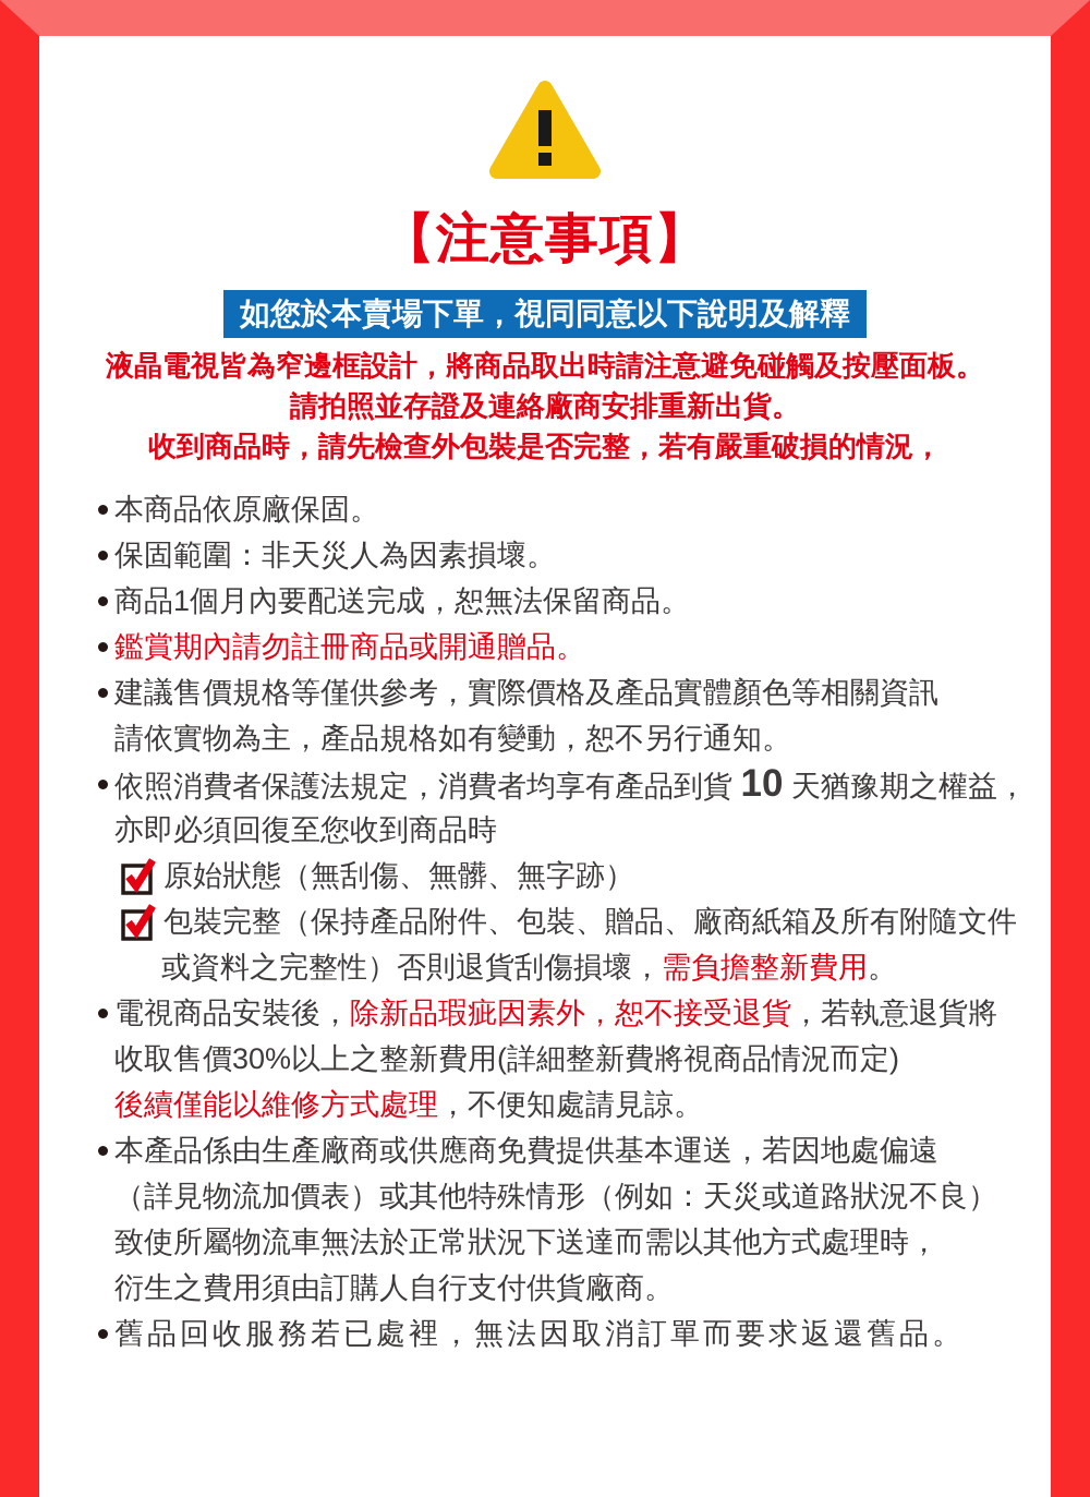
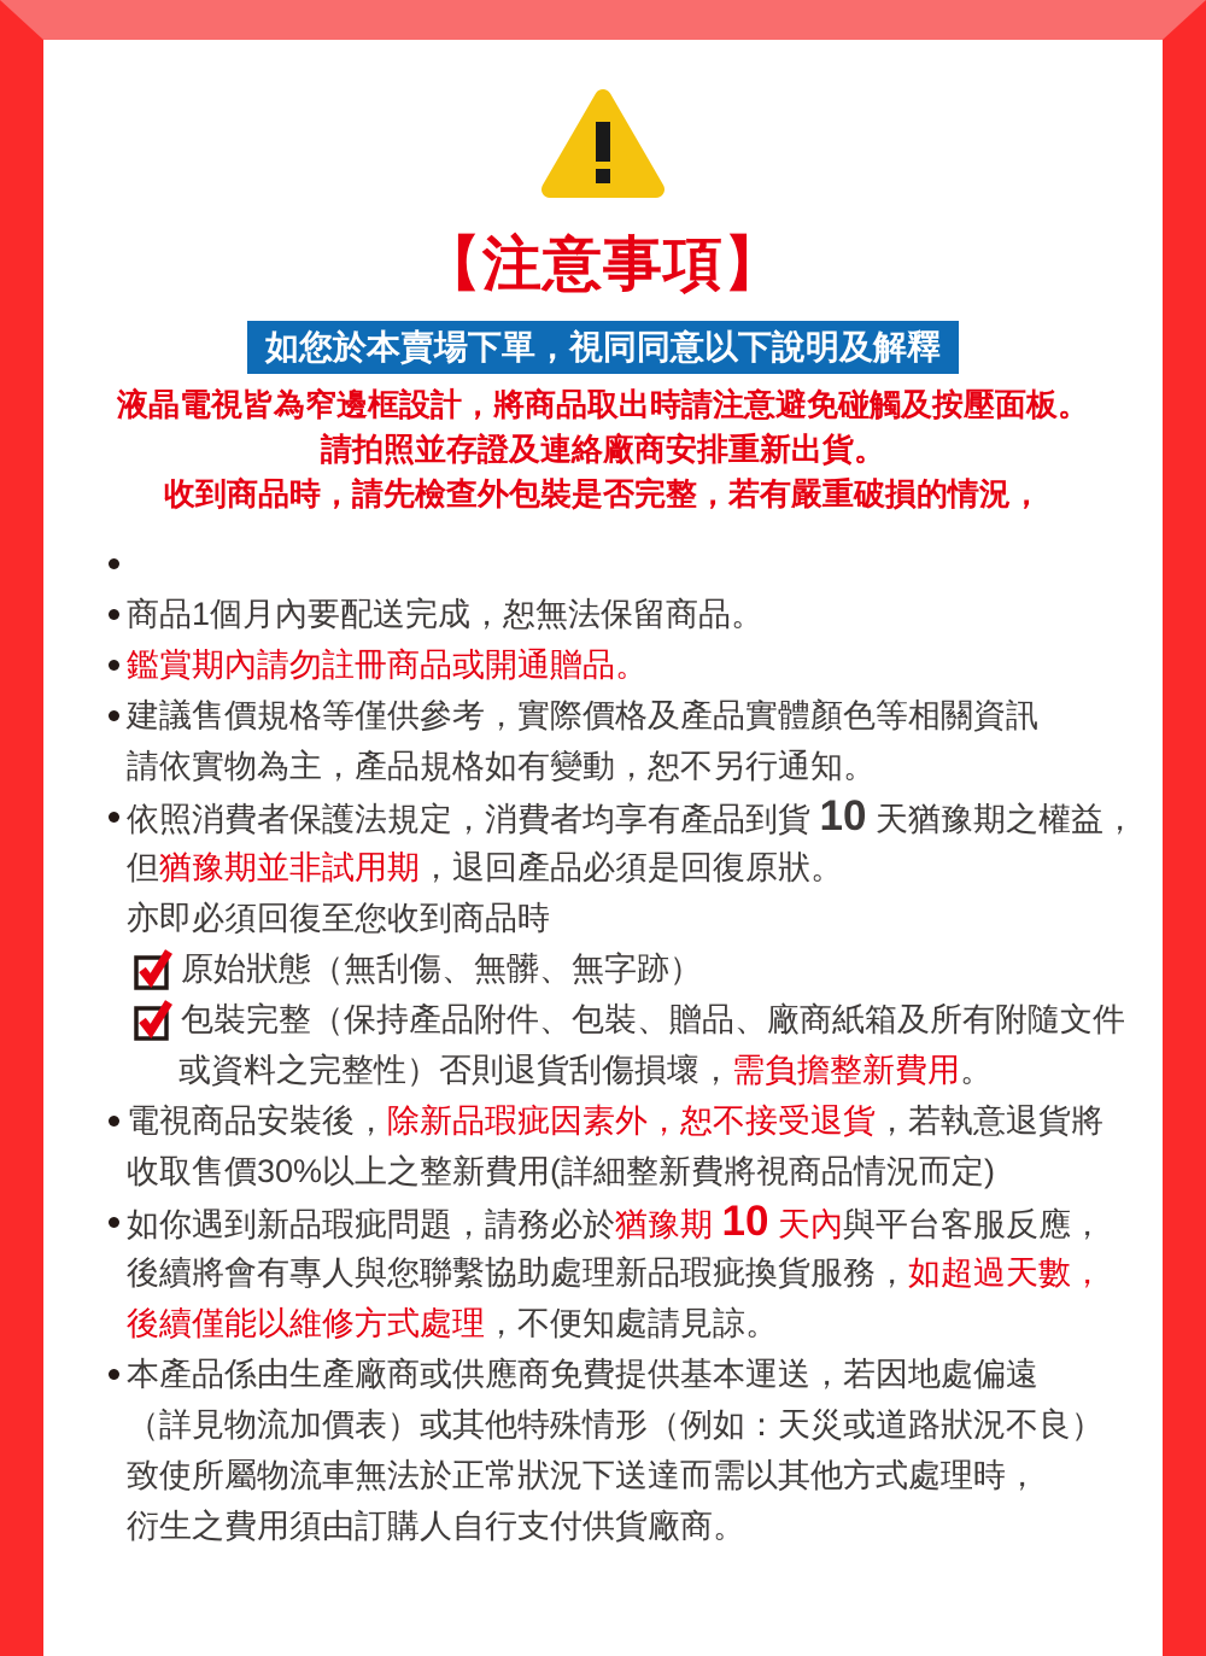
  【注意事項】
  如您於本賣場下單，視同同意以下說明及解釋
  液晶電視皆為窄邊框設計，將商品取出時請注意避免碰觸及按壓面板。
  請拍照並存證及連絡廠商安排重新出貨。
  收到商品時，請先檢查外包裝是否完整，若有嚴重破損的情況，
- 本商品依原廠保固。
- 保固範圍：非天災人為因素損壞。
  商品1個月內要配送完成，恕無法保留商品。
  鑑賞期內請勿註冊商品或開通贈品。
  建議售價規格等僅供參考，實際價格及產品實體顏色等相關資訊
  請依實物為主，產品規格如有變動，恕不另行通知。
  依照消費者保護法規定，消費者均享有產品到貨 10 天猶豫期之權益，
+ 但猶豫期並非試用期，退回產品必須是回復原狀。
  亦即必須回復至您收到商品時
  原始狀態（無刮傷、無髒、無字跡）
  包裝完整（保持產品附件、包裝、贈品、廠商紙箱及所有附隨文件
  或資料之完整性）否則退貨刮傷損壞，需負擔整新費用。
  電視商品安裝後，除新品瑕疵因素外，恕不接受退貨，若執意退貨將
  收取售價30%以上之整新費用(詳細整新費將視商品情況而定)
+ 如你遇到新品瑕疵問題，請務必於猶豫期 10 天內與平台客服反應，
+ 後續將會有專人與您聯繫協助處理新品瑕疵換貨服務，如超過天數，
  後續僅能以維修方式處理，不便知處請見諒。
  本產品係由生產廠商或供應商免費提供基本運送，若因地處偏遠
  （詳見物流加價表）或其他特殊情形（例如：天災或道路狀況不良）
  致使所屬物流車無法於正常狀況下送達而需以其他方式處理時，
  衍生之費用須由訂購人自行支付供貨廠商。
- 舊品回收服務若已處裡，無法因取消訂單而要求返還舊品。
